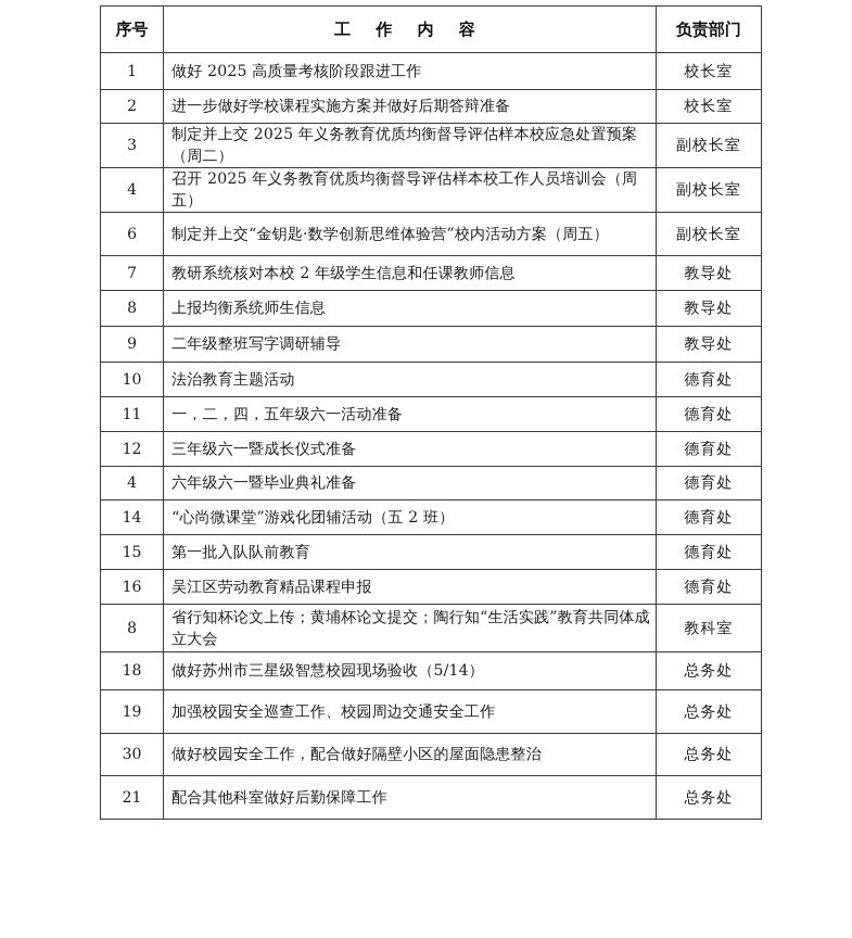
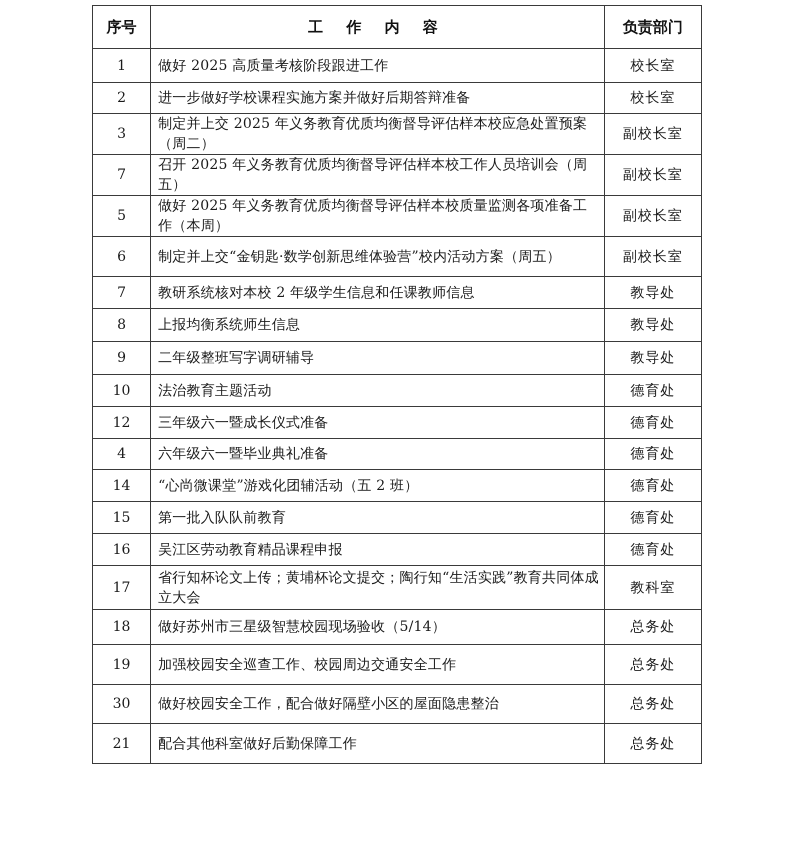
  序号	工 作 内 容	负责部门
  1	做好 2025 高质量考核阶段跟进工作	校长室
  2	进一步做好学校课程实施方案并做好后期答辩准备	校长室
  3	制定并上交 2025 年义务教育优质均衡督导评估样本校应急处置预案（周二）	副校长室
- 4	召开 2025 年义务教育优质均衡督导评估样本校工作人员培训会（周五）	副校长室
+ 7	召开 2025 年义务教育优质均衡督导评估样本校工作人员培训会（周五）	副校长室
+ 5	做好 2025 年义务教育优质均衡督导评估样本校质量监测各项准备工作（本周）	副校长室
  6	制定并上交“金钥匙·数学创新思维体验营”校内活动方案（周五）	副校长室
  7	教研系统核对本校 2 年级学生信息和任课教师信息	教导处
  8	上报均衡系统师生信息	教导处
  9	二年级整班写字调研辅导	教导处
  10	法治教育主题活动	德育处
- 11	一，二，四，五年级六一活动准备	德育处
  12	三年级六一暨成长仪式准备	德育处
  4	六年级六一暨毕业典礼准备	德育处
  14	“心尚微课堂”游戏化团辅活动（五 2 班）	德育处
  15	第一批入队队前教育	德育处
  16	吴江区劳动教育精品课程申报	德育处
- 8	省行知杯论文上传；黄埔杯论文提交；陶行知“生活实践”教育共同体成立大会	教科室
+ 17	省行知杯论文上传；黄埔杯论文提交；陶行知“生活实践”教育共同体成立大会	教科室
  18	做好苏州市三星级智慧校园现场验收（5/14）	总务处
  19	加强校园安全巡查工作、校园周边交通安全工作	总务处
  30	做好校园安全工作，配合做好隔壁小区的屋面隐患整治	总务处
  21	配合其他科室做好后勤保障工作	总务处
